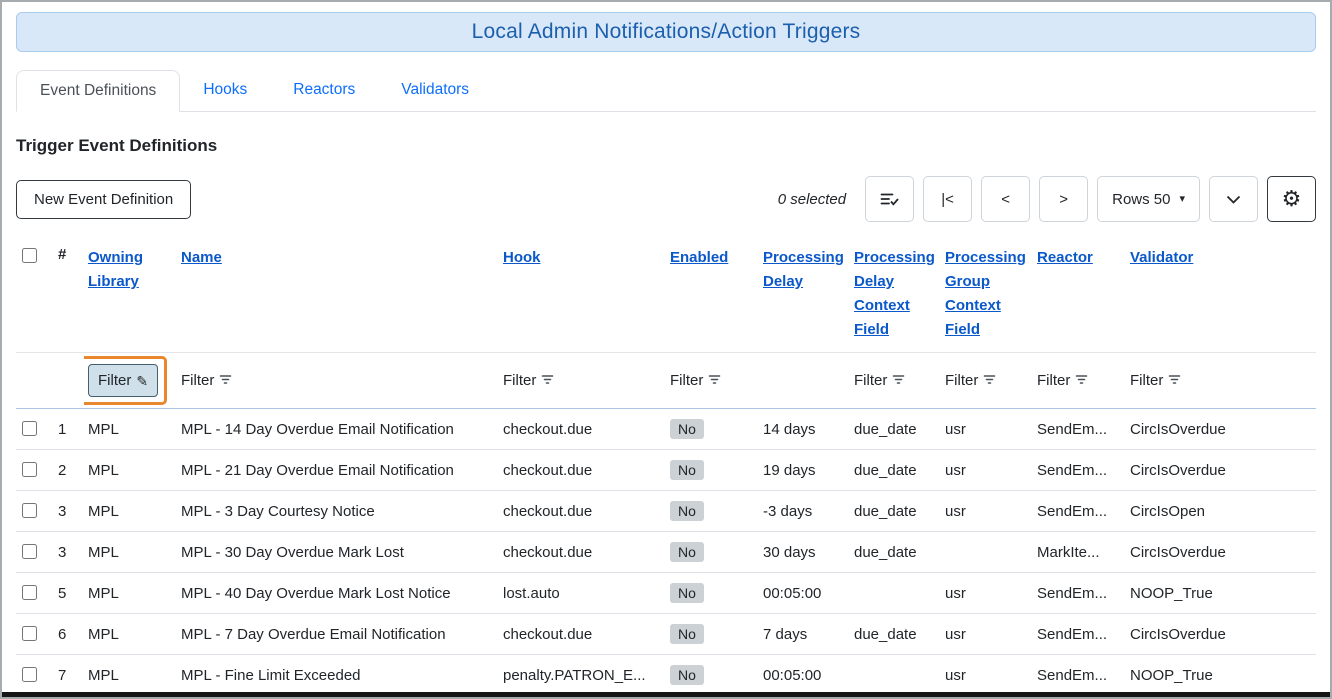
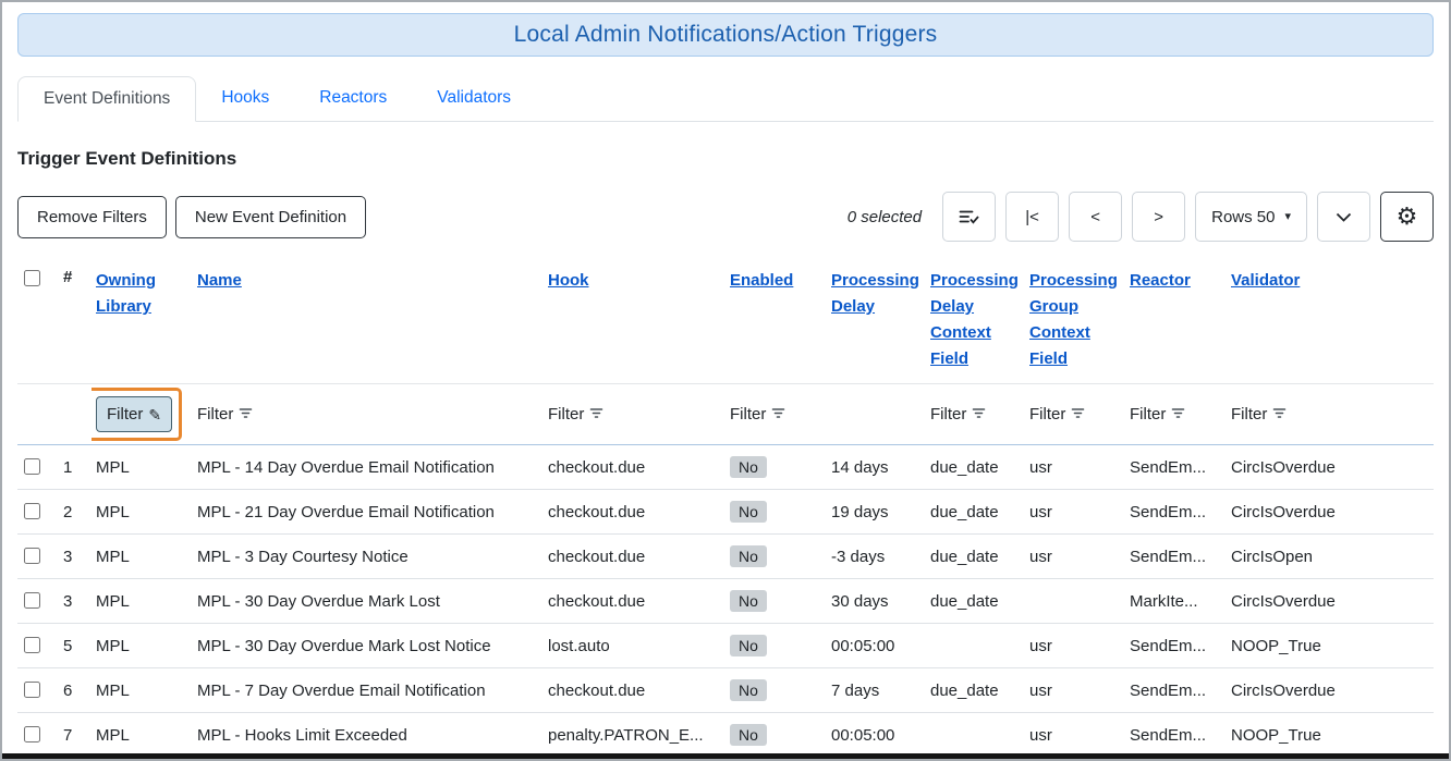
  Local Admin Notifications/Action Triggers
  Event Definitions
  Hooks
  Reactors
  Validators
  Trigger Event Definitions
+ Remove Filters
  New Event Definition
  0 selected
  |<
  <
  >
  Rows 50
  ▾
  ⚙
  	#	Owning Library	Name	Hook	Enabled	Processing Delay	Processing Delay Context Field	Processing Group Context Field	Reactor	Validator
  		Filter ✎	Filter	Filter	Filter		Filter	Filter	Filter	Filter
  	1	MPL	MPL - 14 Day Overdue Email Notification	checkout.due	No	14 days	due_date	usr	SendEm...	CircIsOverdue
  	2	MPL	MPL - 21 Day Overdue Email Notification	checkout.due	No	19 days	due_date	usr	SendEm...	CircIsOverdue
  	3	MPL	MPL - 3 Day Courtesy Notice	checkout.due	No	-3 days	due_date	usr	SendEm...	CircIsOpen
  	3	MPL	MPL - 30 Day Overdue Mark Lost	checkout.due	No	30 days	due_date		MarkIte...	CircIsOverdue
- 	5	MPL	MPL - 40 Day Overdue Mark Lost Notice	lost.auto	No	00:05:00		usr	SendEm...	NOOP_True
+ 	5	MPL	MPL - 30 Day Overdue Mark Lost Notice	lost.auto	No	00:05:00		usr	SendEm...	NOOP_True
  	6	MPL	MPL - 7 Day Overdue Email Notification	checkout.due	No	7 days	due_date	usr	SendEm...	CircIsOverdue
- 	7	MPL	MPL - Fine Limit Exceeded	penalty.PATRON_E...	No	00:05:00		usr	SendEm...	NOOP_True
+ 	7	MPL	MPL - Hooks Limit Exceeded	penalty.PATRON_E...	No	00:05:00		usr	SendEm...	NOOP_True
